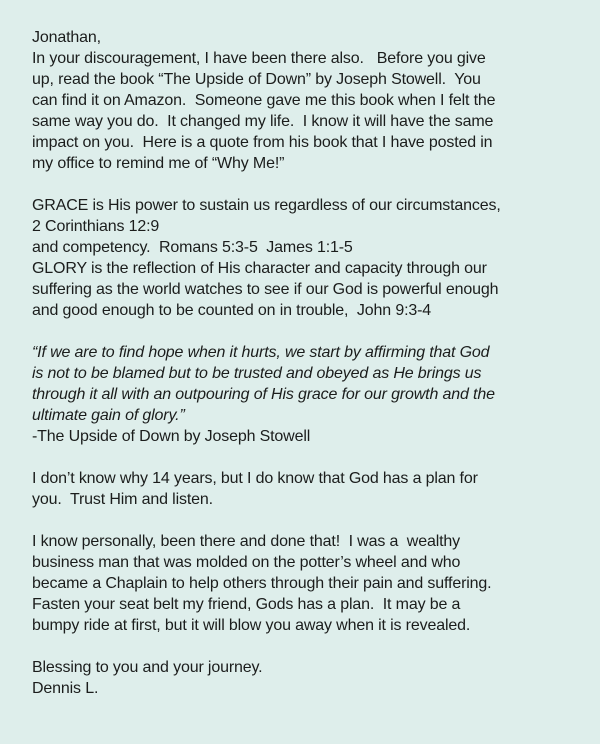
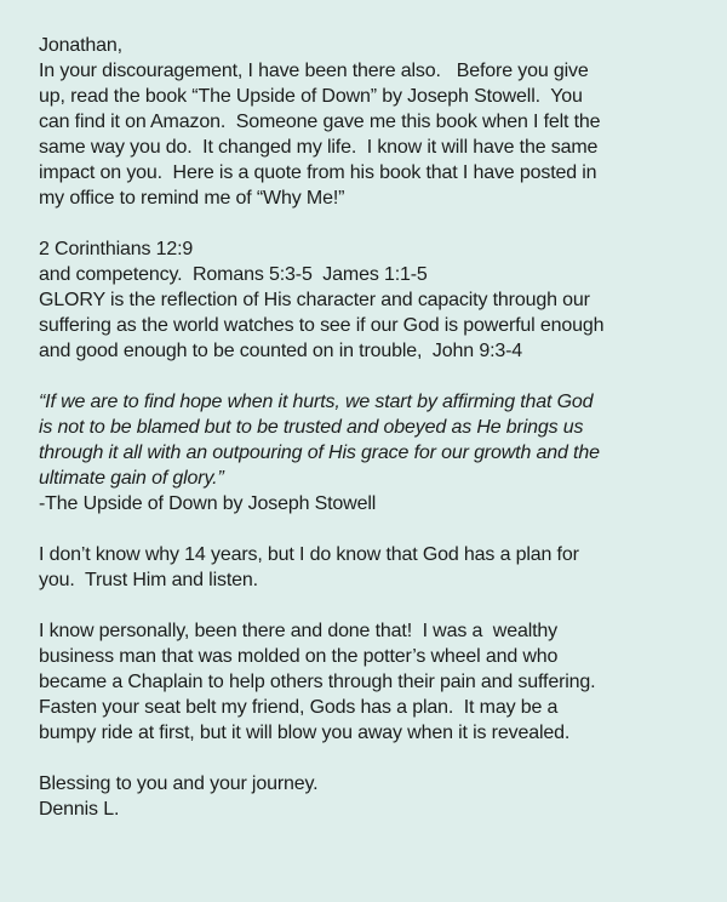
  Jonathan,
  In your discouragement, I have been there also. Before you give
  up, read the book “The Upside of Down” by Joseph Stowell. You
  can find it on Amazon. Someone gave me this book when I felt the
  same way you do. It changed my life. I know it will have the same
  impact on you. Here is a quote from his book that I have posted in
  my office to remind me of “Why Me!”
- GRACE is His power to sustain us regardless of our circumstances,
  2 Corinthians 12:9
  and competency. Romans 5:3-5 James 1:1-5
  GLORY is the reflection of His character and capacity through our
  suffering as the world watches to see if our God is powerful enough
  and good enough to be counted on in trouble, John 9:3-4
  “If we are to find hope when it hurts, we start by affirming that God
  is not to be blamed but to be trusted and obeyed as He brings us
  through it all with an outpouring of His grace for our growth and the
  ultimate gain of glory.”
  -The Upside of Down by Joseph Stowell
  I don’t know why 14 years, but I do know that God has a plan for
  you. Trust Him and listen.
  I know personally, been there and done that! I was a wealthy
  business man that was molded on the potter’s wheel and who
  became a Chaplain to help others through their pain and suffering.
  Fasten your seat belt my friend, Gods has a plan. It may be a
  bumpy ride at first, but it will blow you away when it is revealed.
  Blessing to you and your journey.
  Dennis L.
